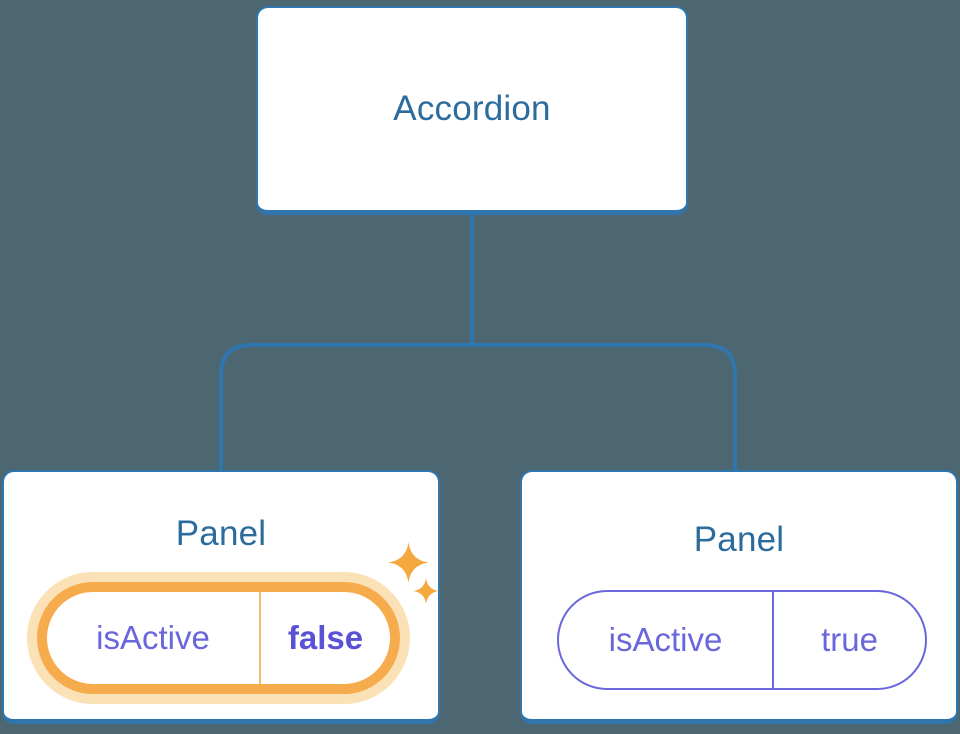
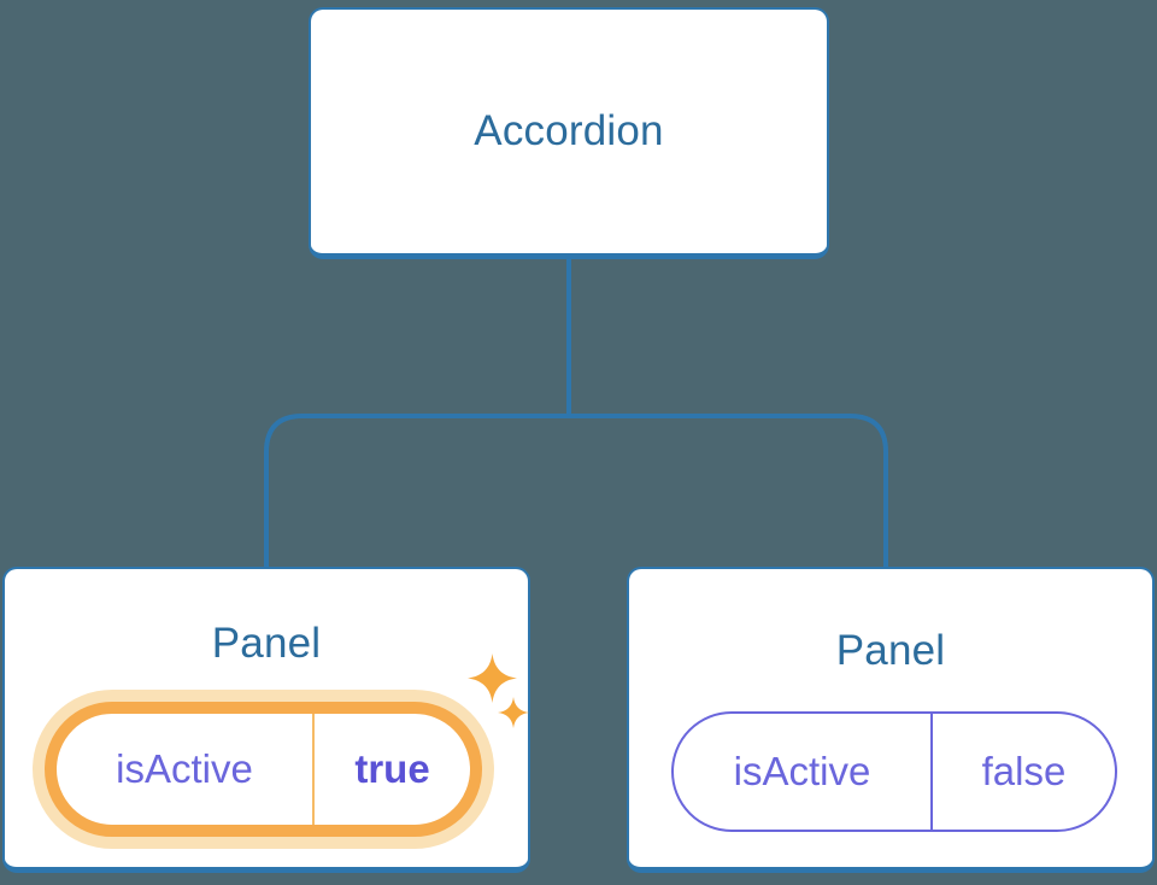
  Accordion
  Panel
  isActive
- false
+ true
  Panel
  isActive
- true
+ false
